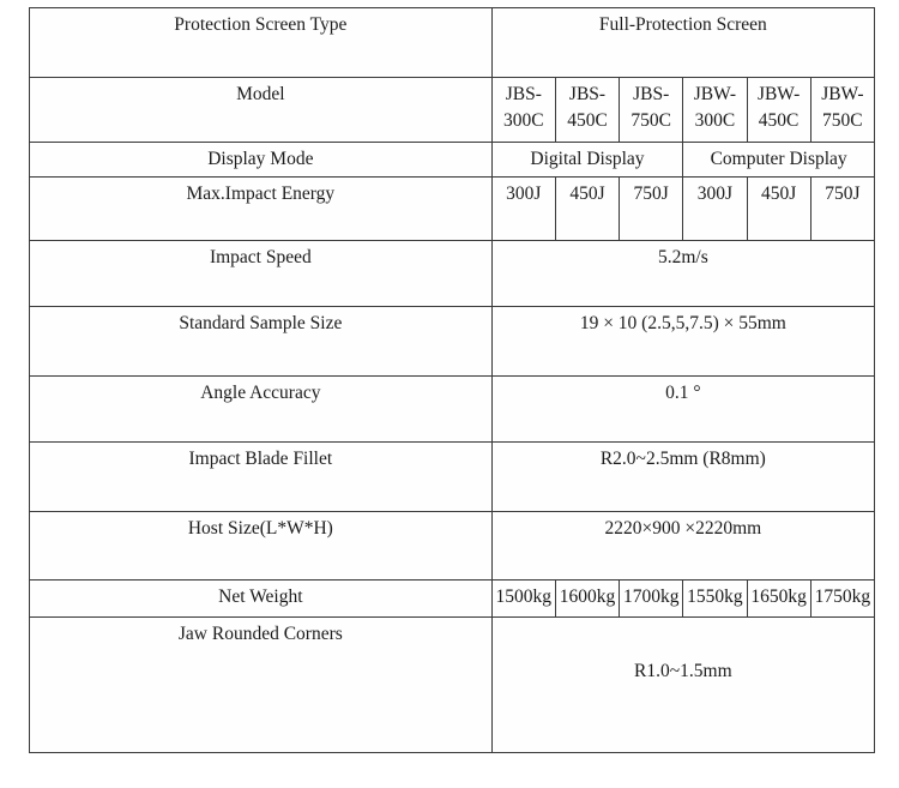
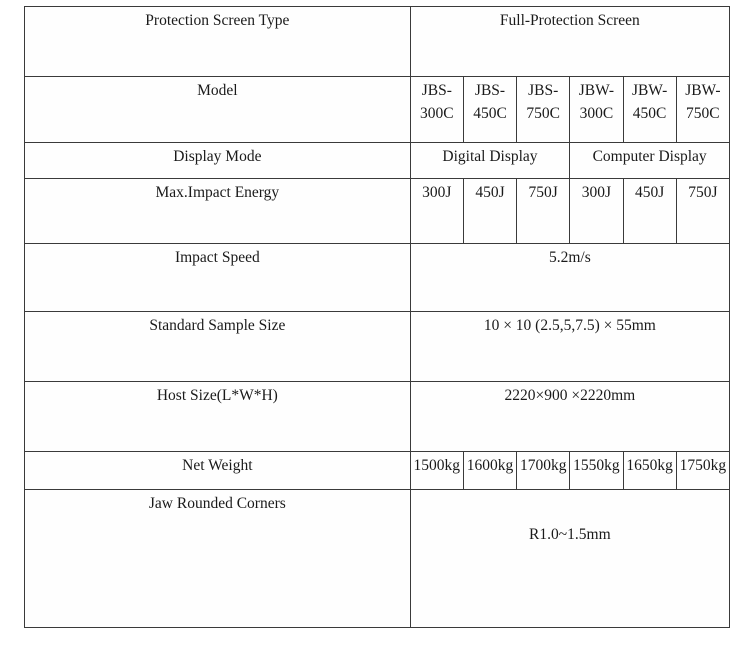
  Protection Screen Type	Full-Protection Screen
  Model	JBS-300C	JBS-450C	JBS-750C	JBW-300C	JBW-450C	JBW-750C
  Display Mode	Digital Display	Computer Display
  Max.Impact Energy	300J	450J	750J	300J	450J	750J
  Impact Speed	5.2m/s
- Standard Sample Size	19 × 10 (2.5,5,7.5) × 55mm
+ Standard Sample Size	10 × 10 (2.5,5,7.5) × 55mm
- Angle Accuracy	0.1 °
- Impact Blade Fillet	R2.0~2.5mm (R8mm)
  Host Size(L*W*H)	2220×900 ×2220mm
  Net Weight	1500kg	1600kg	1700kg	1550kg	1650kg	1750kg
  Jaw Rounded Corners	R1.0~1.5mm
